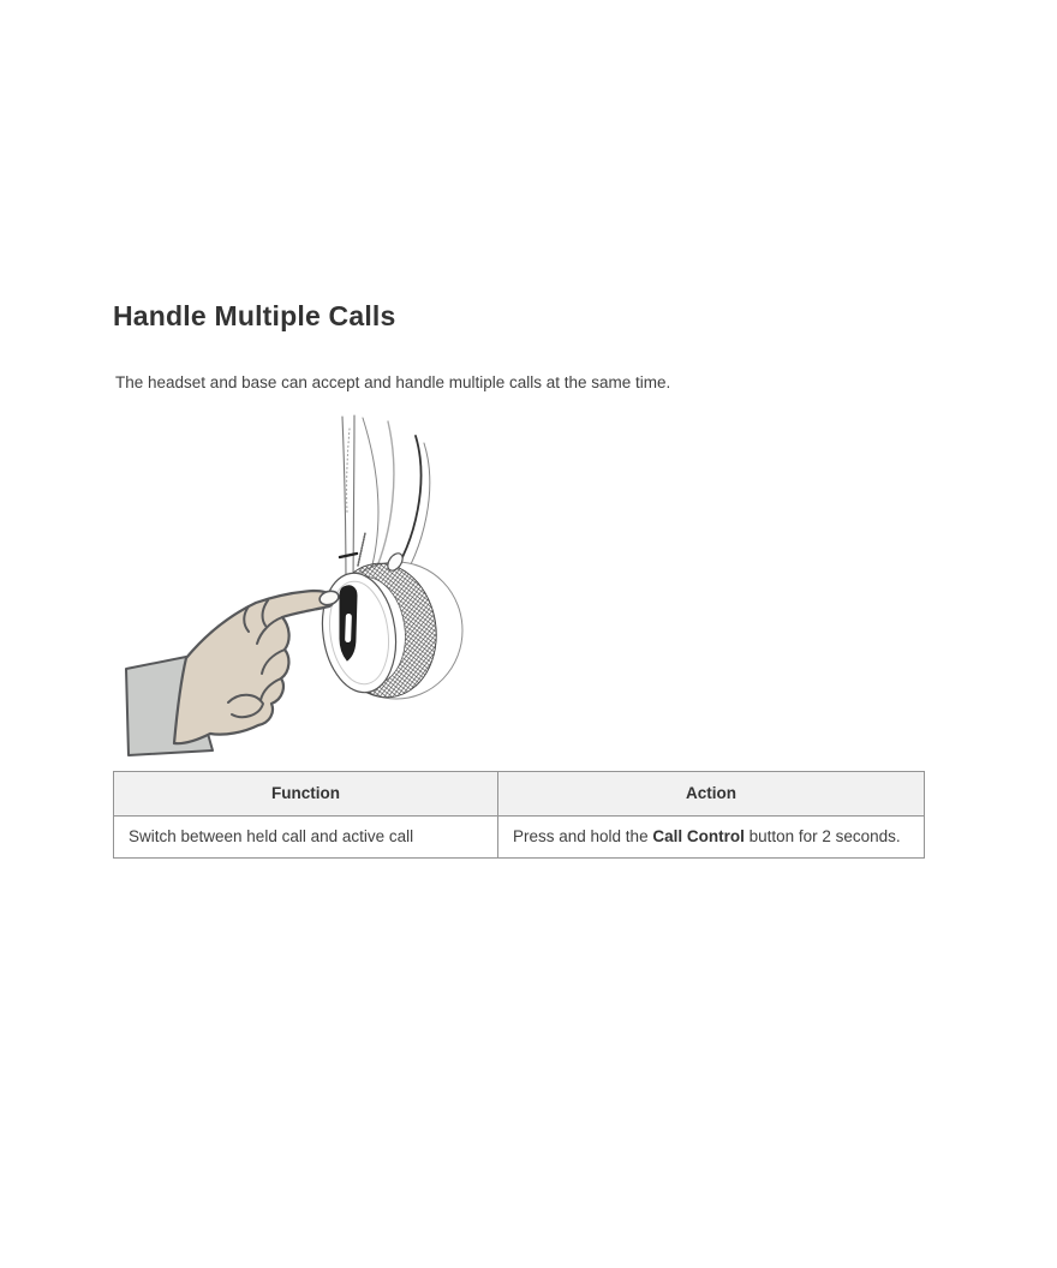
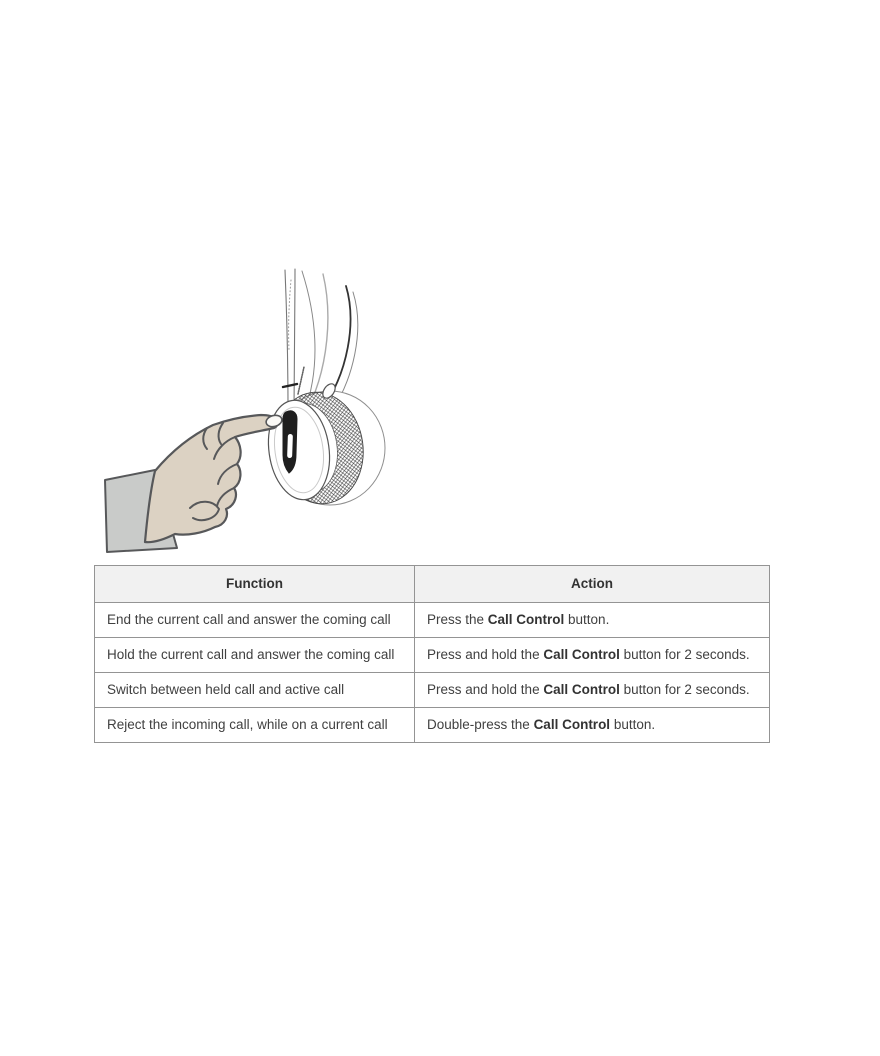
- Handle Multiple Calls
- The headset and base can accept and handle multiple calls at the same time.
  Function	Action
+ End the current call and answer the coming call	Press the Call Control button.
+ Hold the current call and answer the coming call	Press and hold the Call Control button for 2 seconds.
  Switch between held call and active call	Press and hold the Call Control button for 2 seconds.
+ Reject the incoming call, while on a current call	Double-press the Call Control button.
